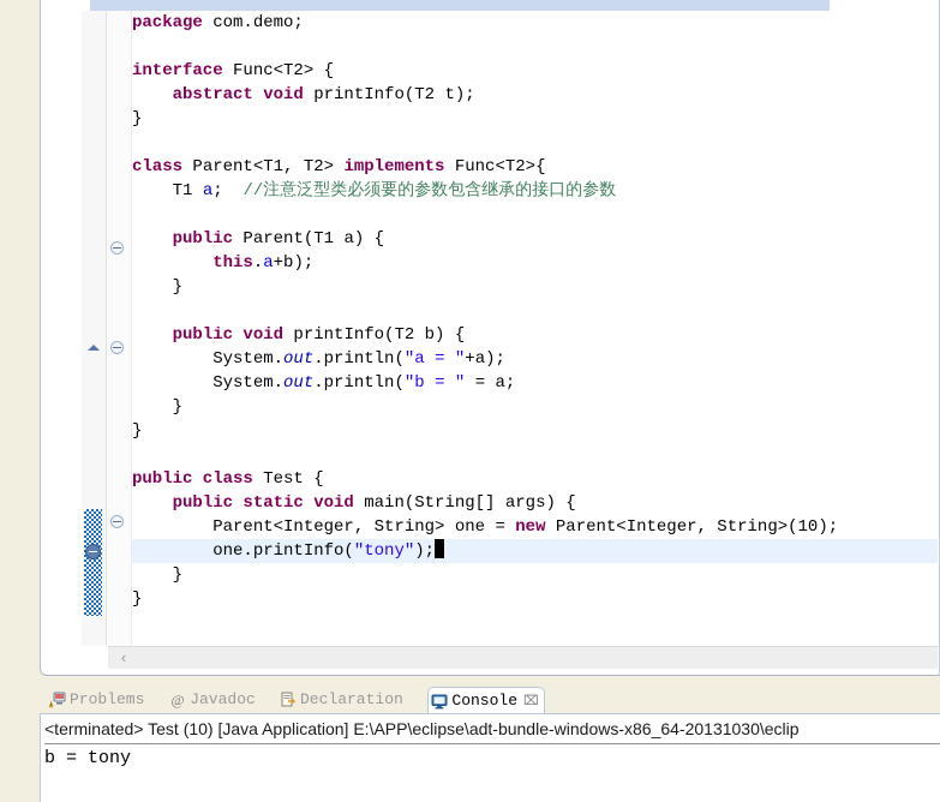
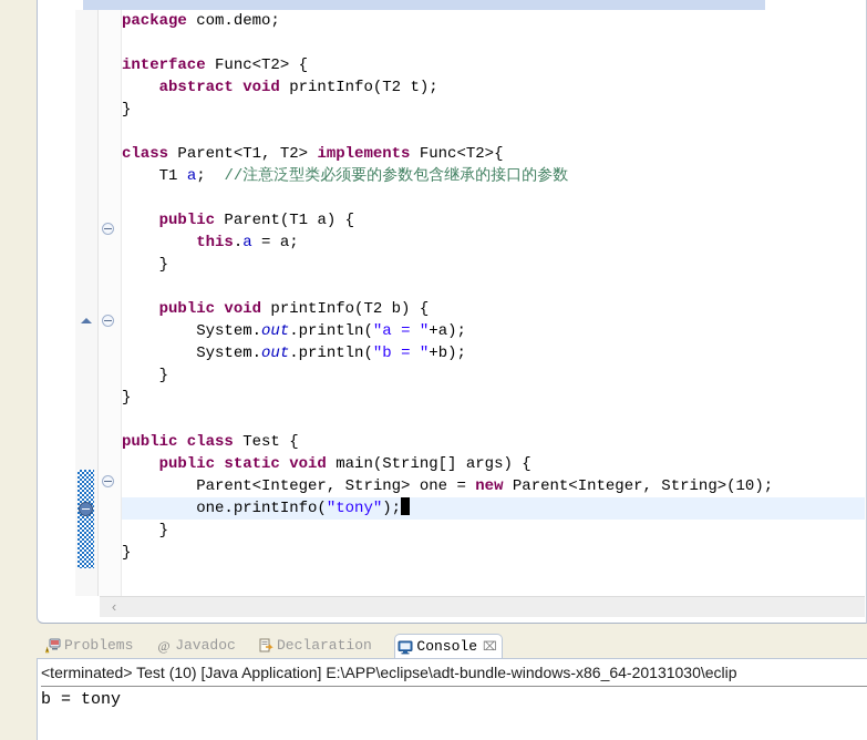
  package com.demo;
  interface Func<T2> {
  abstract void printInfo(T2 t);
  }
  class Parent<T1, T2> implements Func<T2>{
  T1 a; //注意泛型类必须要的参数包含继承的接口的参数
  public Parent(T1 a) {
- this.a+b);
+ this.a = a;
  }
  public void printInfo(T2 b) {
  System.out.println("a = "+a);
- System.out.println("b = " = a;
+ System.out.println("b = "+b);
  }
  }
  public class Test {
  public static void main(String[] args) {
  Parent<Integer, String> one = new Parent<Integer, String>(10);
  one.printInfo("tony");
  }
  }
  ‹
  Problems
  @
  Javadoc
  Declaration
  Console ⌧
  <terminated> Test (10) [Java Application] E:\APP\eclipse\adt-bundle-windows-x86_64-20131030\eclip
  b = tony
